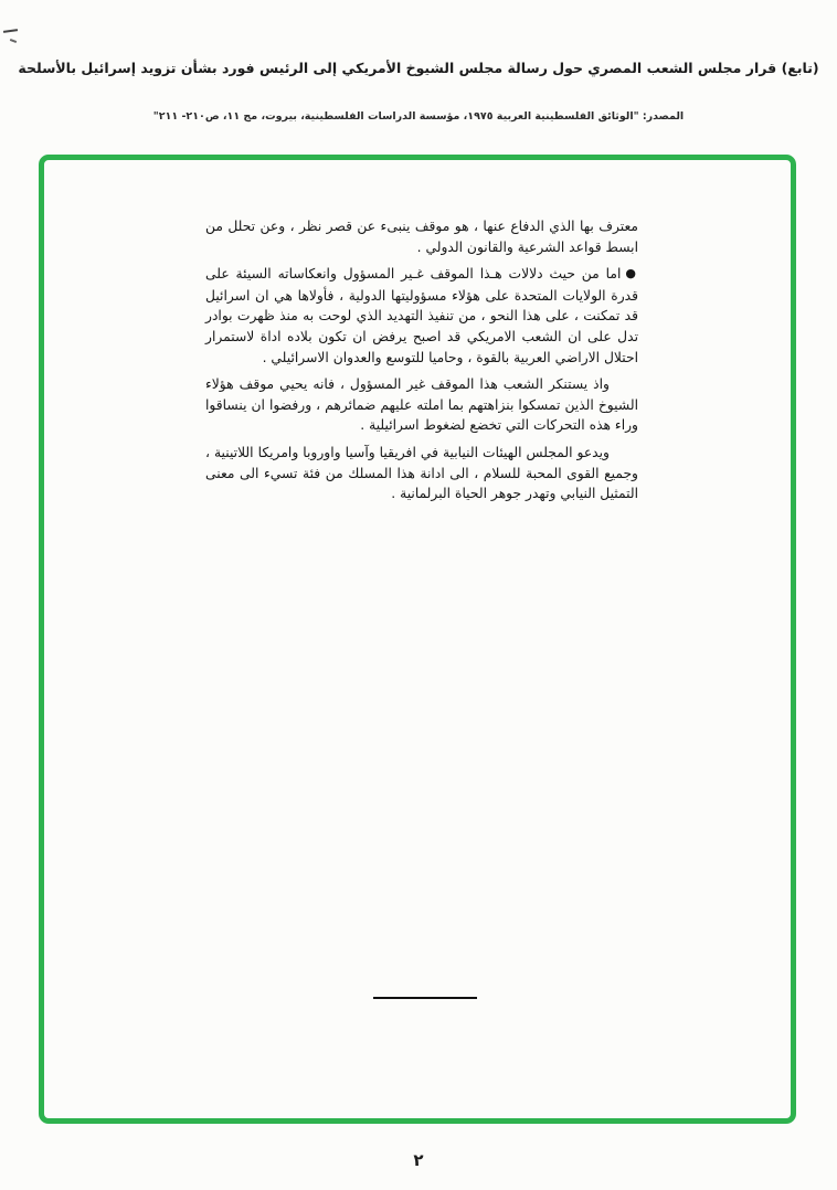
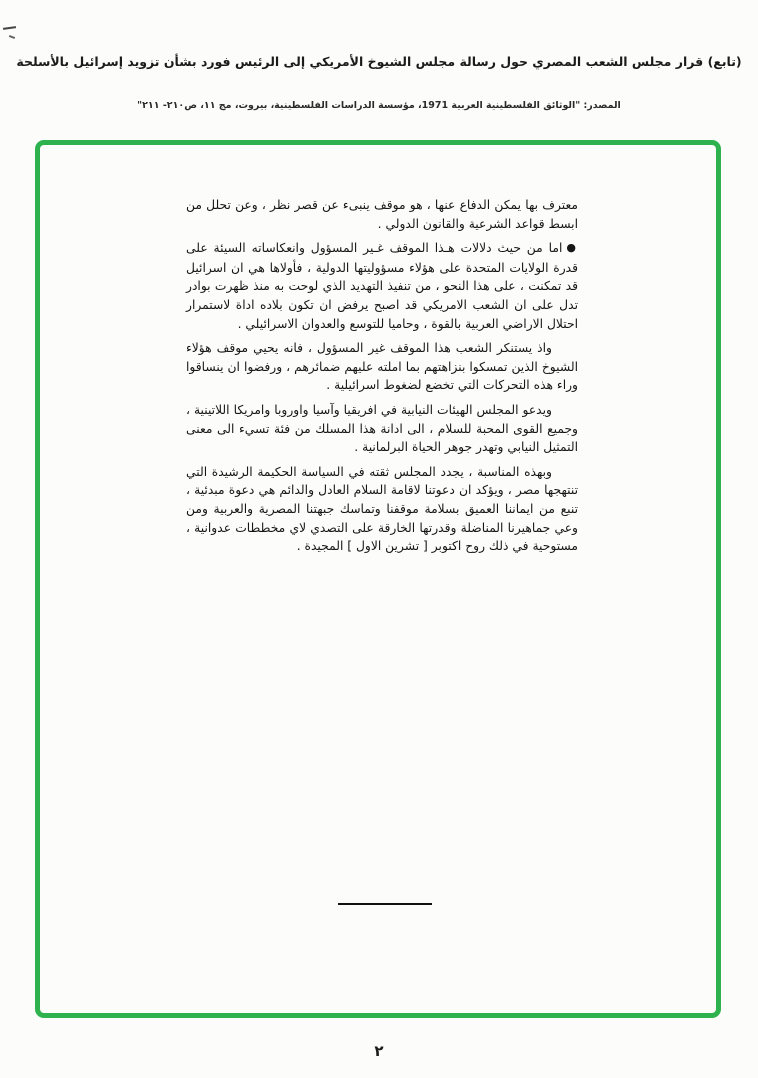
  (تابع) قرار مجلس الشعب المصري حول رسالة مجلس الشيوخ الأمريكي إلى الرئيس فورد بشأن تزويد إسرائيل بالأسلحة
- المصدر: "الوثائق الفلسطينية العربية ١٩٧٥، مؤسسة الدراسات الفلسطينية، بيروت، مج ١١، ص٢١٠- ٢١١"
+ المصدر: "الوثائق الفلسطينية العربية 1971، مؤسسة الدراسات الفلسطينية، بيروت، مج ١١، ص٢١٠- ٢١١"
- معترف بها الذي الدفاع عنها ، هو موقف ينبىء عن قصر نظر ، وعن تحلل من ابسط قواعد الشرعية والقانون الدولي .
+ معترف بها يمكن الدفاع عنها ، هو موقف ينبىء عن قصر نظر ، وعن تحلل من ابسط قواعد الشرعية والقانون الدولي .
  ●اما من حيث دلالات هـذا الموقف غـير المسؤول وانعكاساته السيئة على قدرة الولايات المتحدة على هؤلاء مسؤوليتها الدولية ، فأولاها هي ان اسرائيل قد تمكنت ، على هذا النحو ، من تنفيذ التهديد الذي لوحت به منذ ظهرت بوادر تدل على ان الشعب الامريكي قد اصبح يرفض ان تكون بلاده اداة لاستمرار احتلال الاراضي العربية بالقوة ، وحاميا للتوسع والعدوان الاسرائيلي .
  واذ يستنكر الشعب هذا الموقف غير المسؤول ، فانه يحيي موقف هؤلاء الشيوخ الذين تمسكوا بنزاهتهم بما املته عليهم ضمائرهم ، ورفضوا ان ينساقوا وراء هذه التحركات التي تخضع لضغوط اسرائيلية .
  ويدعو المجلس الهيئات النيابية في افريقيا وآسيا واوروبا وامريكا اللاتينية ، وجميع القوى المحبة للسلام ، الى ادانة هذا المسلك من فئة تسيء الى معنى التمثيل النيابي وتهدر جوهر الحياة البرلمانية .
+ وبهذه المناسبة ، يجدد المجلس ثقته في السياسة الحكيمة الرشيدة التي تنتهجها مصر ، ويؤكد ان دعوتنا لاقامة السلام العادل والدائم هي دعوة مبدئية ، تنبع من ايماننا العميق بسلامة موقفنا وتماسك جبهتنا المصرية والعربية ومن وعي جماهيرنا المناضلة وقدرتها الخارقة على التصدي لاي مخططات عدوانية ، مستوحية في ذلك روح اكتوبر [ تشرين الاول ] المجيدة .
  ٢
